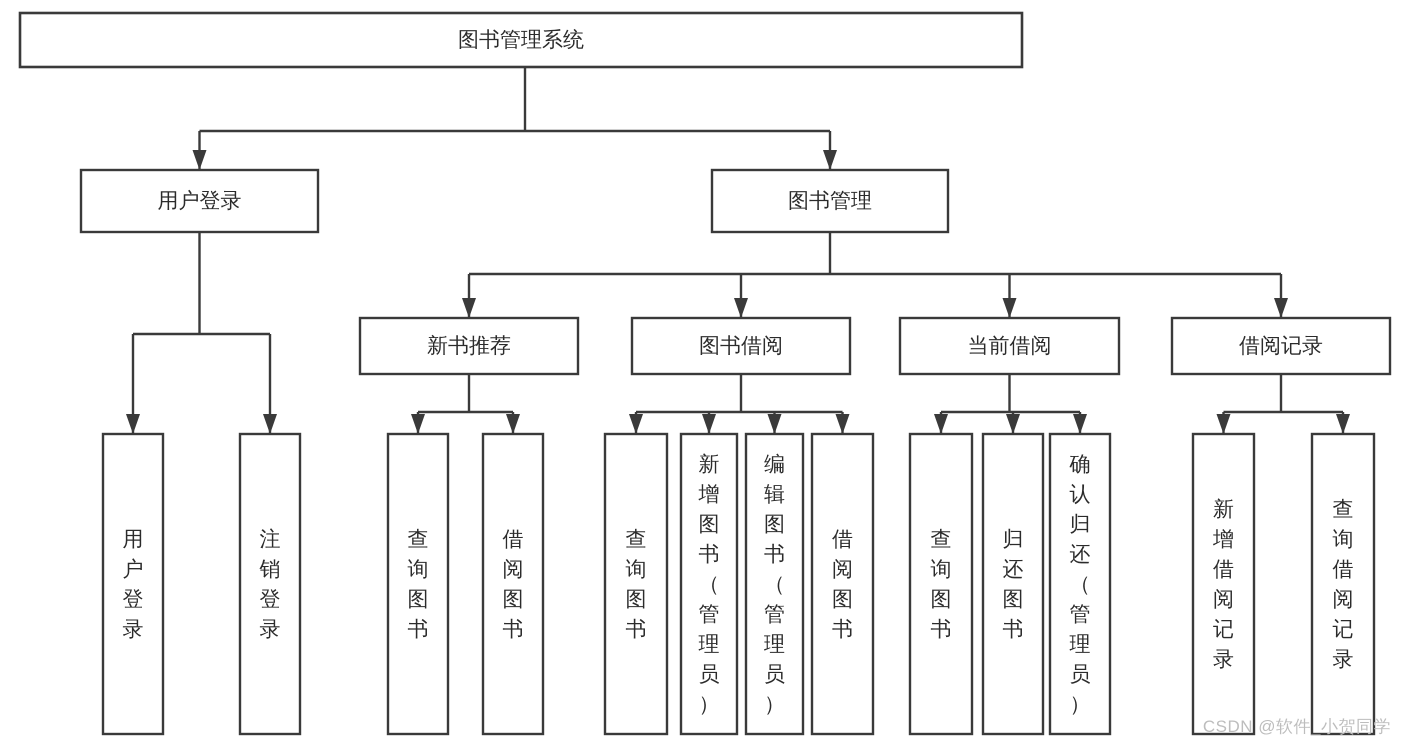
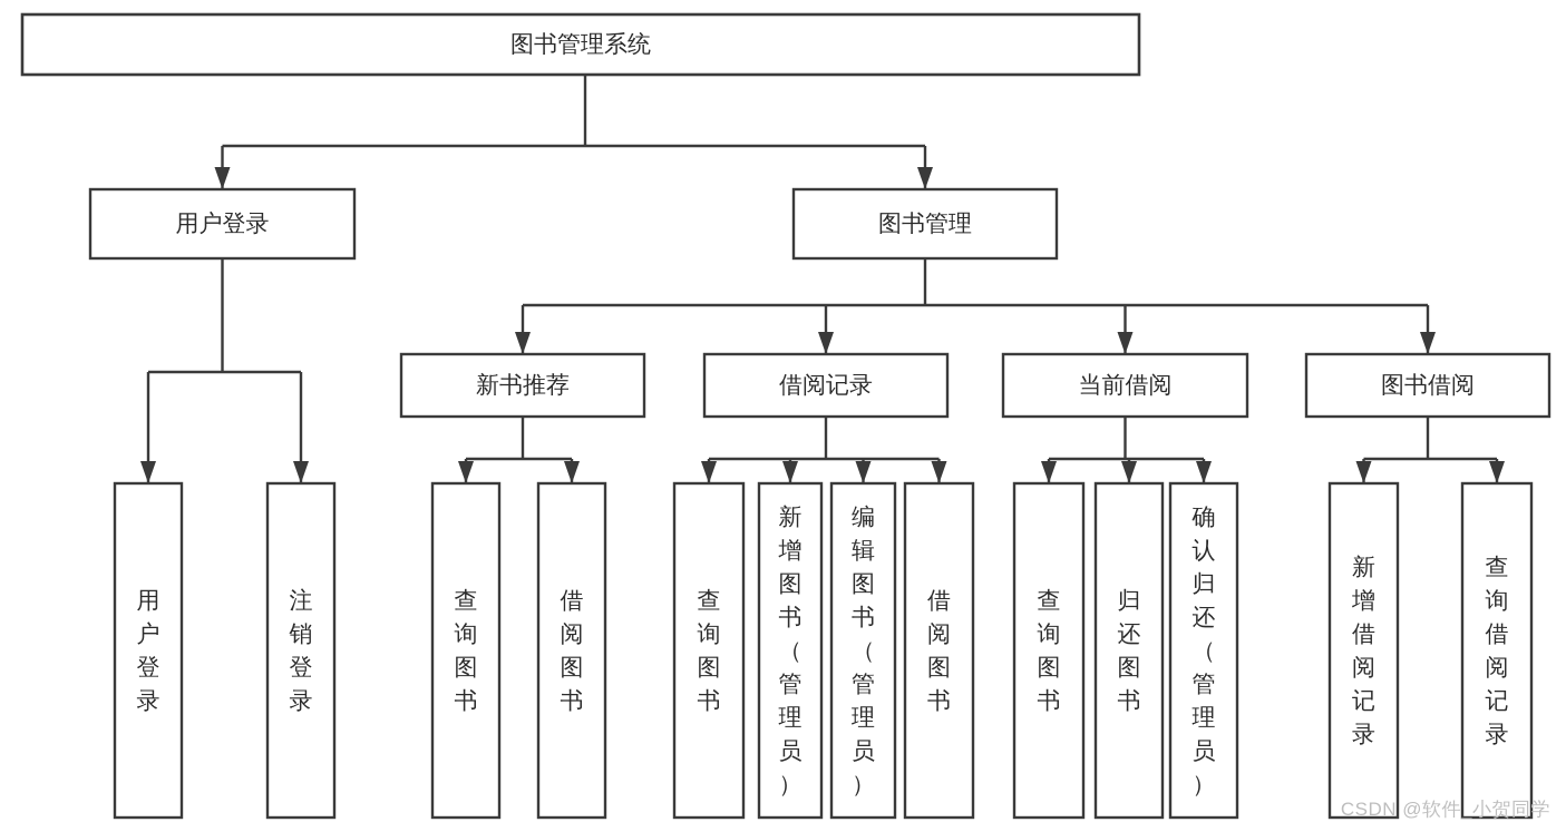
  图书管理系统
  用户登录
  图书管理
  新书推荐
- 图书借阅
+ 借阅记录
  当前借阅
- 借阅记录
+ 图书借阅
  用户登录
  注销登录
  查询图书
  借阅图书
  查询图书
  新增图书（管理员）
  编辑图书（管理员）
  借阅图书
  查询图书
  归还图书
  确认归还（管理员）
  新增借阅记录
  查询借阅记录
  CSDN @软件_小贺同学
